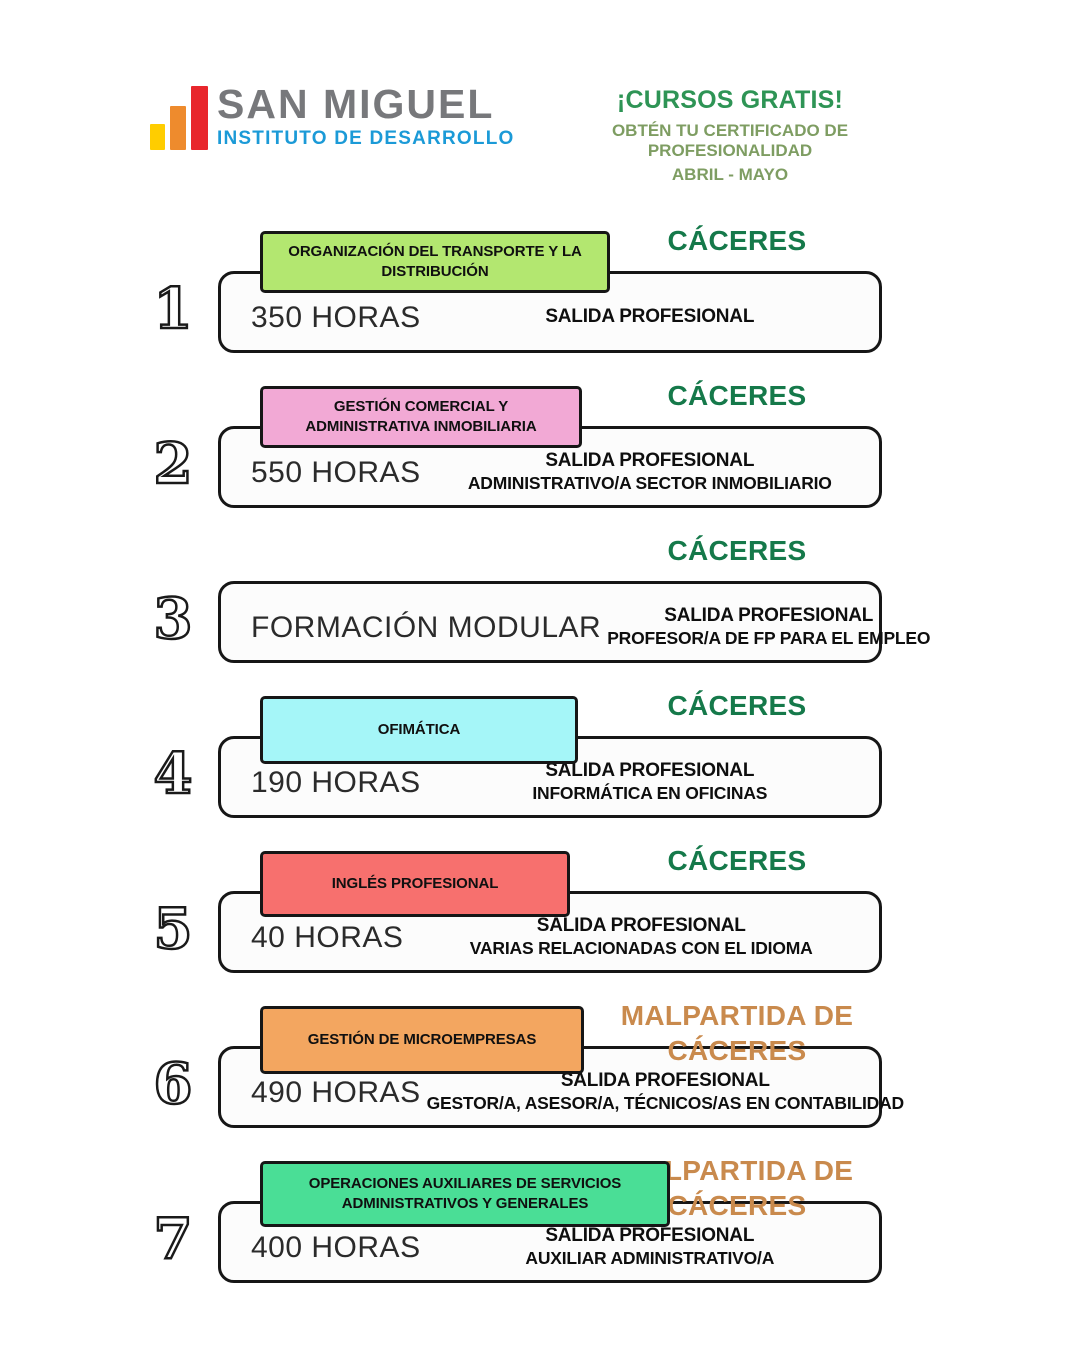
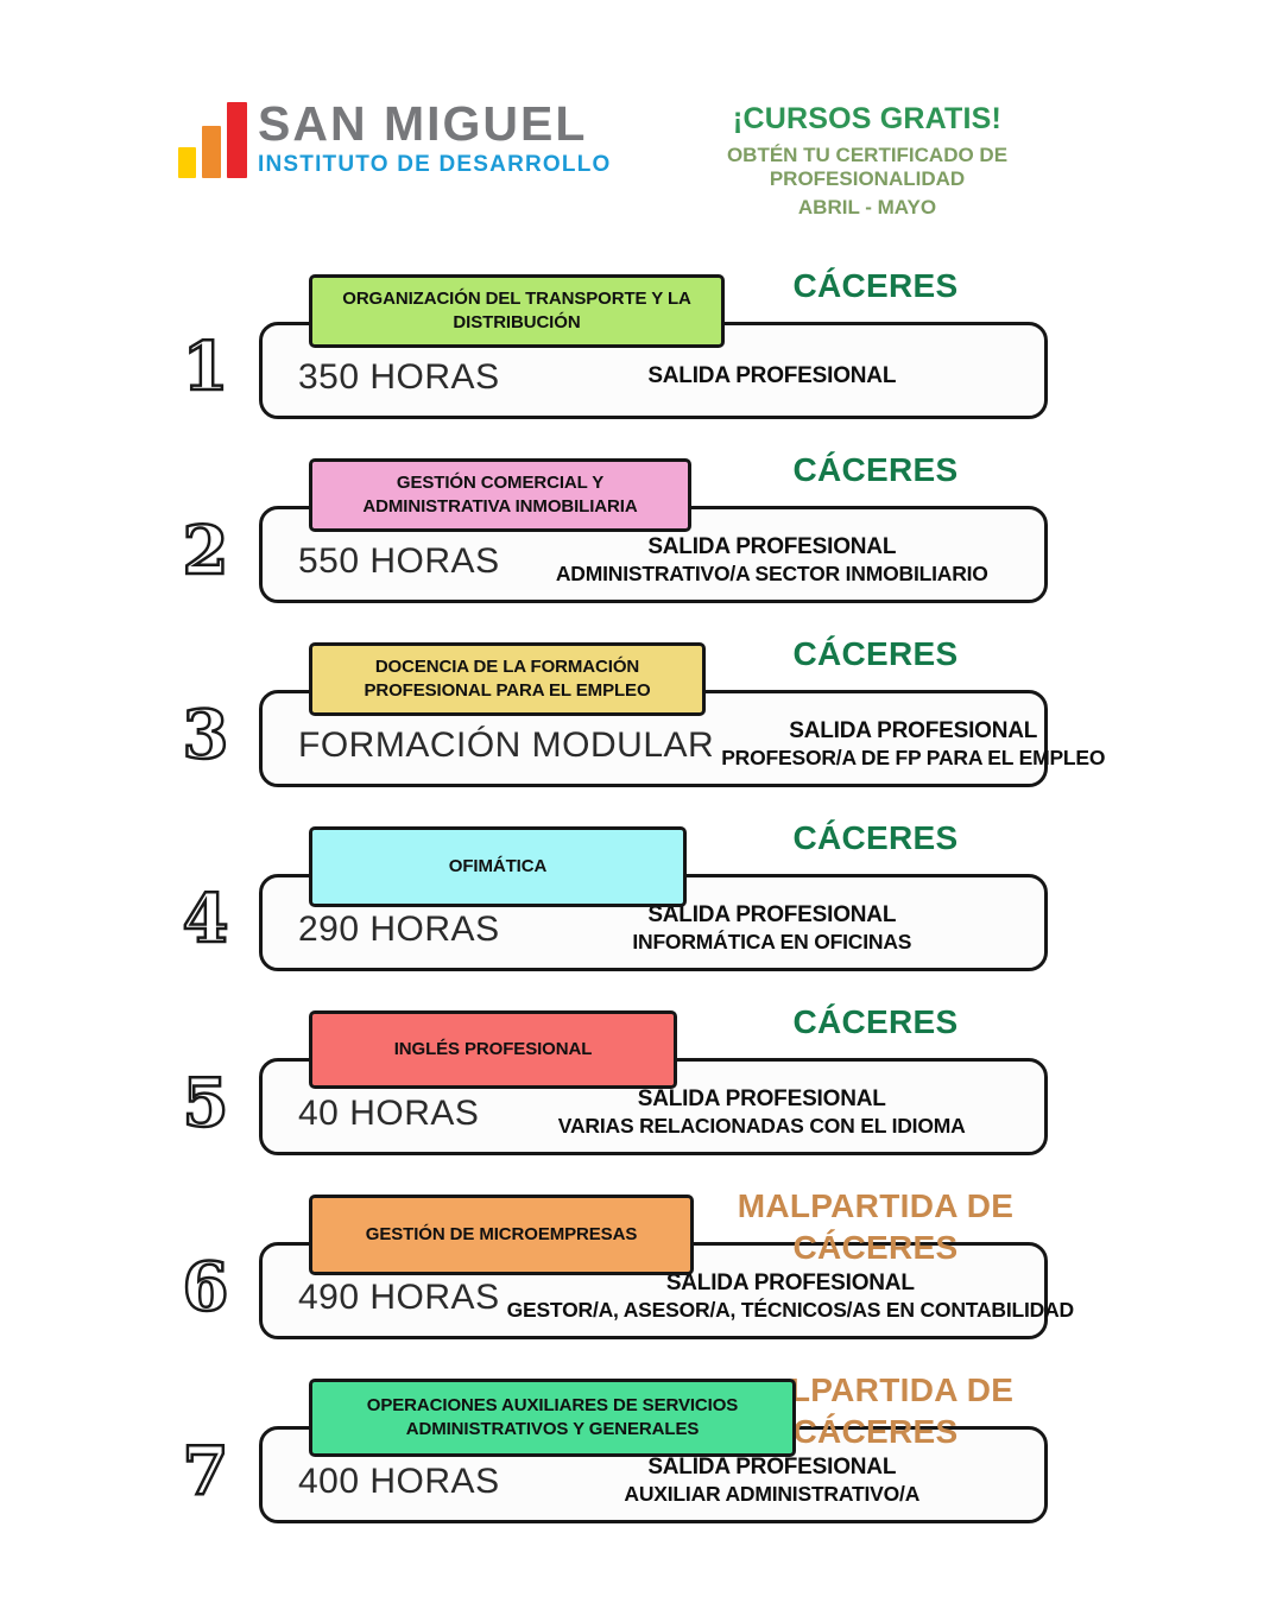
  SAN MIGUEL
  INSTITUTO DE DESARROLLO
  ¡CURSOS GRATIS!
  OBTÉN TU CERTIFICADO DE PROFESIONALIDAD
  ABRIL - MAYO
  1
  350 HORAS
  SALIDA PROFESIONAL
  ORGANIZACIÓN DEL TRANSPORTE Y LA DISTRIBUCIÓN
  CÁCERES
  2
  550 HORAS
  SALIDA PROFESIONAL
  ADMINISTRATIVO/A SECTOR INMOBILIARIO
  GESTIÓN COMERCIAL Y ADMINISTRATIVA INMOBILIARIA
  CÁCERES
  3
  FORMACIÓN MODULAR
  SALIDA PROFESIONAL
  PROFESOR/A DE FP PARA EL EMPLEO
+ DOCENCIA DE LA FORMACIÓN PROFESIONAL PARA EL EMPLEO
  CÁCERES
  4
- 190 HORAS
+ 290 HORAS
  SALIDA PROFESIONAL
  INFORMÁTICA EN OFICINAS
  OFIMÁTICA
  CÁCERES
  5
  40 HORAS
  SALIDA PROFESIONAL
  VARIAS RELACIONADAS CON EL IDIOMA
  INGLÉS PROFESIONAL
  CÁCERES
  6
  490 HORAS
  SALIDA PROFESIONAL
  GESTOR/A, ASESOR/A, TÉCNICOS/AS EN CONTABILIDAD
  GESTIÓN DE MICROEMPRESAS
  MALPARTIDA DE CÁCERES
  7
  400 HORAS
  SALIDA PROFESIONAL
  AUXILIAR ADMINISTRATIVO/A
  OPERACIONES AUXILIARES DE SERVICIOS ADMINISTRATIVOS Y GENERALES
  LPARTIDA DE CÁCERES
